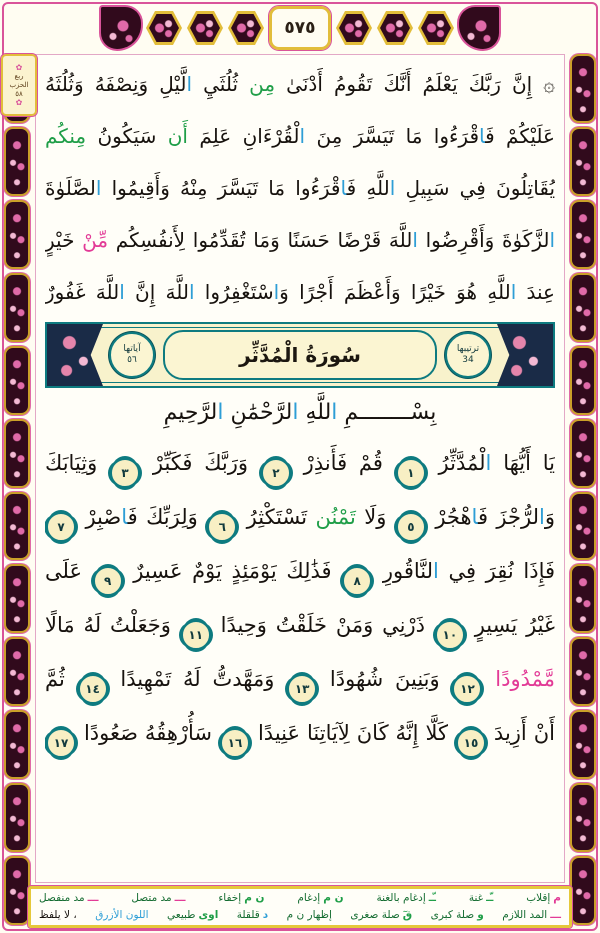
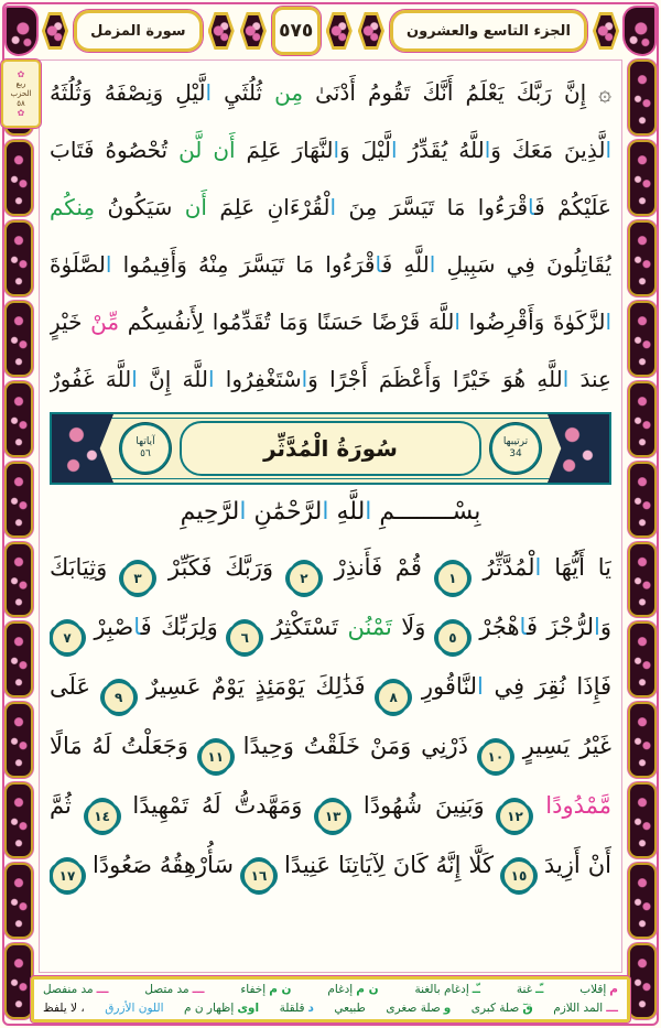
+ سورة المزمل
  ٥٧٥
+ الجزء التاسع والعشرون
  ✿
  ربع
  الحزب
  ٥٨
  ✿
  ۞ إِنَّ رَبَّكَ يَعْلَمُ أَنَّكَ تَقُومُ أَدْنَىٰ مِن ثُلُثَيِ الَّيْلِ وَنِصْفَهُ وَثُلُثَهُ
+ الَّذِينَ مَعَكَ وَاللَّهُ يُقَدِّرُ الَّيْلَ وَالنَّهَارَ عَلِمَ أَن لَّن تُحْصُوهُ فَتَابَ
  عَلَيْكُمْ فَ‍اقْرَءُوا مَا تَيَسَّرَ مِنَ الْقُرْءَانِ عَلِمَ أَن سَيَكُونُ مِنكُم
  يُقَاتِلُونَ فِي سَبِيلِ اللَّهِ فَ‍اقْرَءُوا مَا تَيَسَّرَ مِنْهُ وَأَقِيمُوا الصَّلَوٰةَ
  الزَّكَوٰةَ وَأَقْرِضُوا اللَّهَ قَرْضًا حَسَنًا وَمَا تُقَدِّمُوا لِأَنفُسِكُم مِّنْ خَيْرٍ
  عِندَ اللَّهِ هُوَ خَيْرًا وَأَعْظَمَ أَجْرًا وَاسْتَغْفِرُوا اللَّهَ إِنَّ اللَّهَ غَفُورٌ
  آياتها
  ٥٦
  سُورَةُ الْمُدَّثِّر
  ترتيبها
  34
  بِسْــــــــمِ اللَّهِ الرَّحْمَٰنِ الرَّحِيمِ
  يَا أَيُّهَا الْمُدَّثِّرُ ١ قُمْ فَأَنذِرْ ٢ وَرَبَّكَ فَكَبِّرْ ٣ وَثِيَابَكَ
  وَالرُّجْزَ فَ‍‍اهْجُرْ ٥ وَلَا تَمْنُن تَسْتَكْثِرُ ٦ وَلِرَبِّكَ فَ‍‍اصْبِرْ ٧
  فَإِذَا نُقِرَ فِي النَّاقُورِ ٨ فَذَٰلِكَ يَوْمَئِذٍ يَوْمٌ عَسِيرٌ ٩ عَلَى
  غَيْرُ يَسِيرٍ ١٠ ذَرْنِي وَمَنْ خَلَقْتُ وَحِيدًا ١١ وَجَعَلْتُ لَهُ مَالًا
  مَّمْدُودًا ١٢ وَبَنِينَ شُهُودًا ١٣ وَمَهَّدتُّ لَهُ تَمْهِيدًا ١٤ ثُمَّ
  أَنْ أَزِيدَ ١٥ كَلَّا إِنَّهُ كَانَ لِآيَاتِنَا عَنِيدًا ١٦ سَأُرْهِقُهُ صَعُودًا ١٧
  م
  إقلاب
  ـّـ
  غنة
  ـّـ
  إدغام بالغنة
  ن م
  إدغام
  ن م
  إخفاء
  ـــ
  مد متصل
  ـــ
  مد منفصل
  ـــ
  المد اللازم
- و
+ قٓ
  صلة كبرى
- قٓ
+ و
  صلة صغرى
- إظهار ن م
+ طبيعي
  د
  قلقلة
  اوى
- طبيعي
+ إظهار ن م
  اللون الأزرق
  ، لا يلفظ
